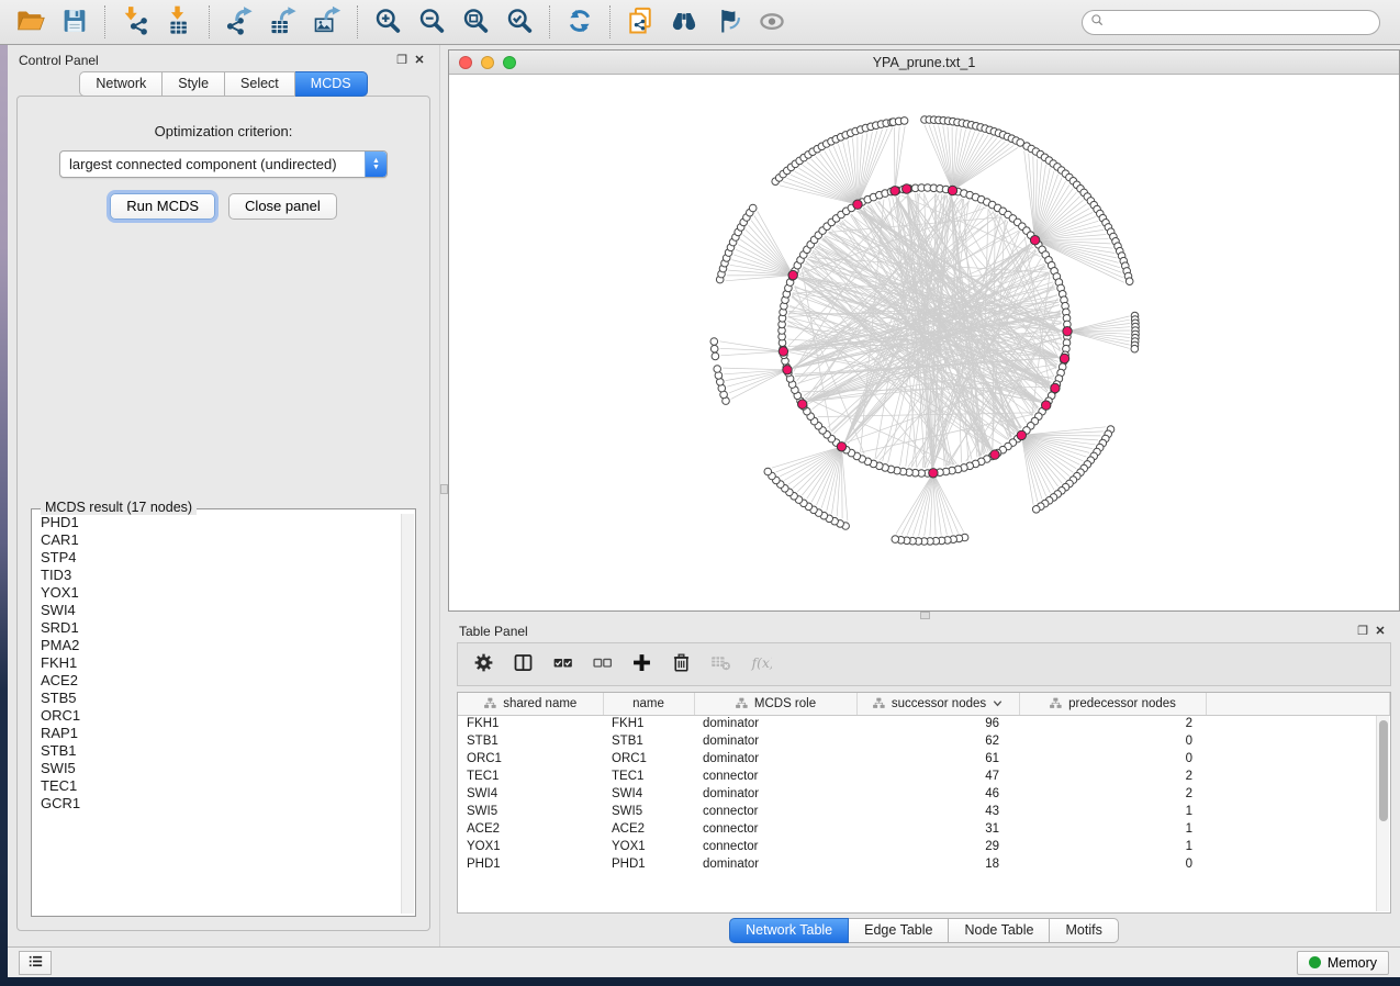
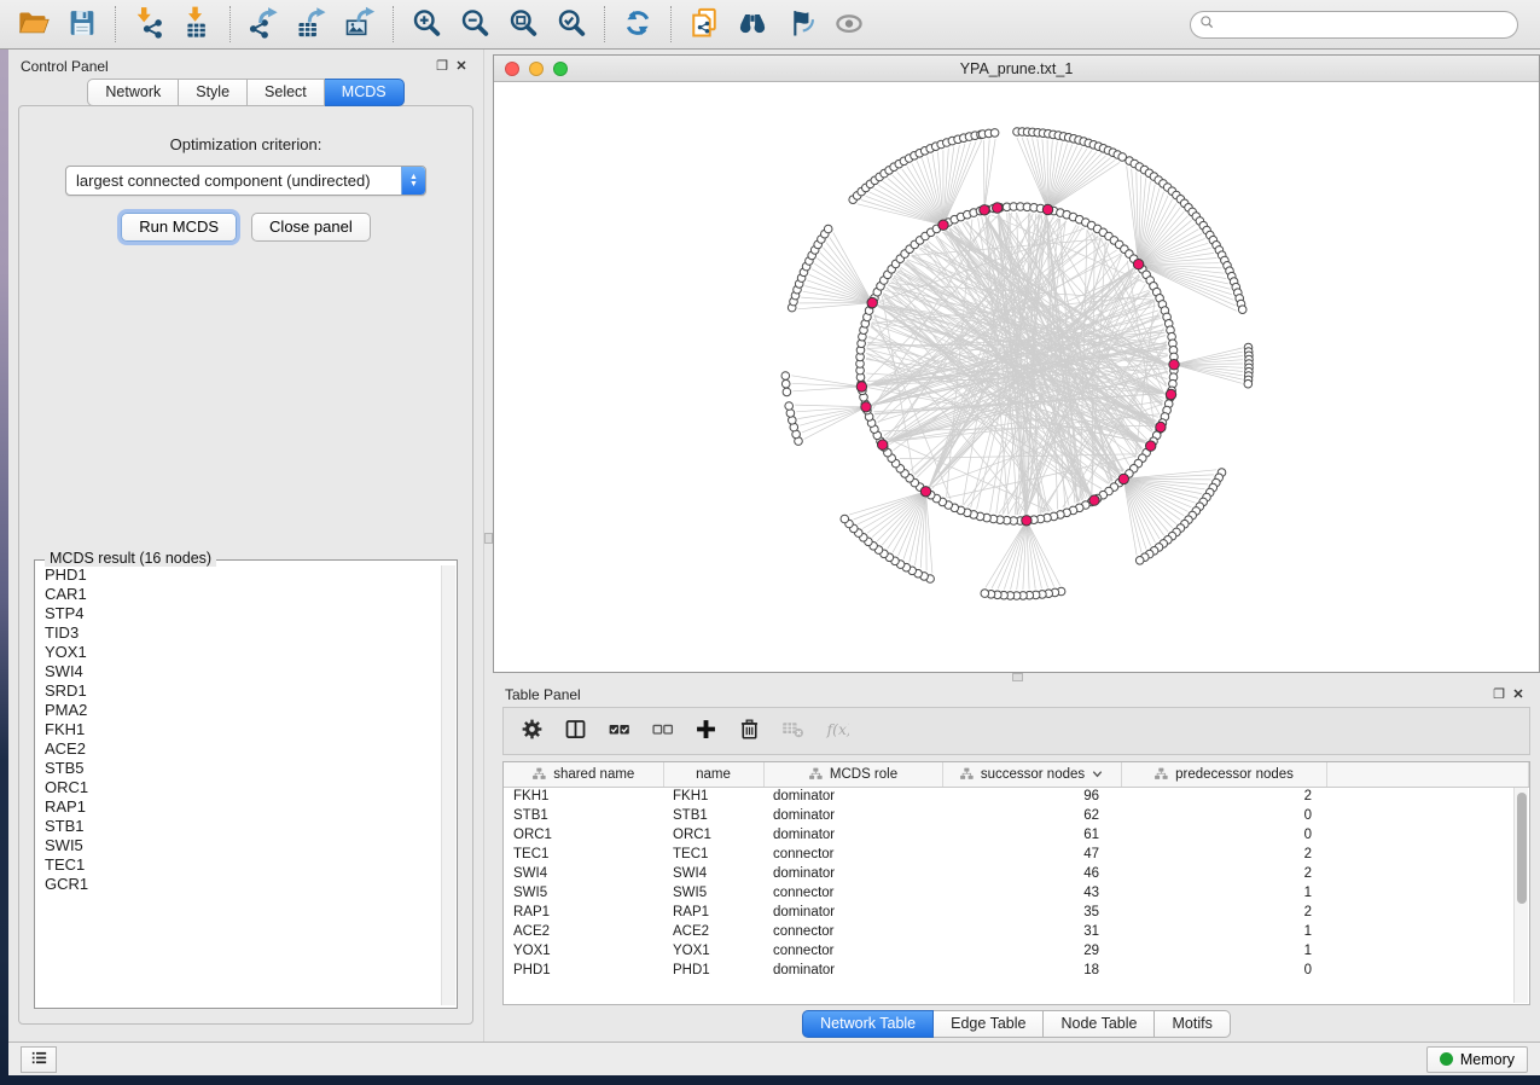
  Control Panel
  ❐
  ✕
  Network
  Style
  Select
  MCDS
  Optimization criterion:
  largest connected component (undirected)
  Run MCDS
  Close panel
- MCDS result (17 nodes)
+ MCDS result (16 nodes)
  PHD1
  CAR1
  STP4
  TID3
  YOX1
  SWI4
  SRD1
  PMA2
  FKH1
  ACE2
  STB5
  ORC1
  RAP1
  STB1
  SWI5
  TEC1
  GCR1
  YPA_prune.txt_1
  Table Panel
  ❐
  ✕
  f(x
  shared name	name	MCDS role	successor nodes	predecessor nodes
  FKH1	FKH1	dominator	96	2
  STB1	STB1	dominator	62	0
  ORC1	ORC1	dominator	61	0
  TEC1	TEC1	connector	47	2
  SWI4	SWI4	dominator	46	2
  SWI5	SWI5	connector	43	1
+ RAP1	RAP1	dominator	35	2
  ACE2	ACE2	connector	31	1
  YOX1	YOX1	connector	29	1
  PHD1	PHD1	dominator	18	0
  Network Table
  Edge Table
  Node Table
  Motifs
  Memory
